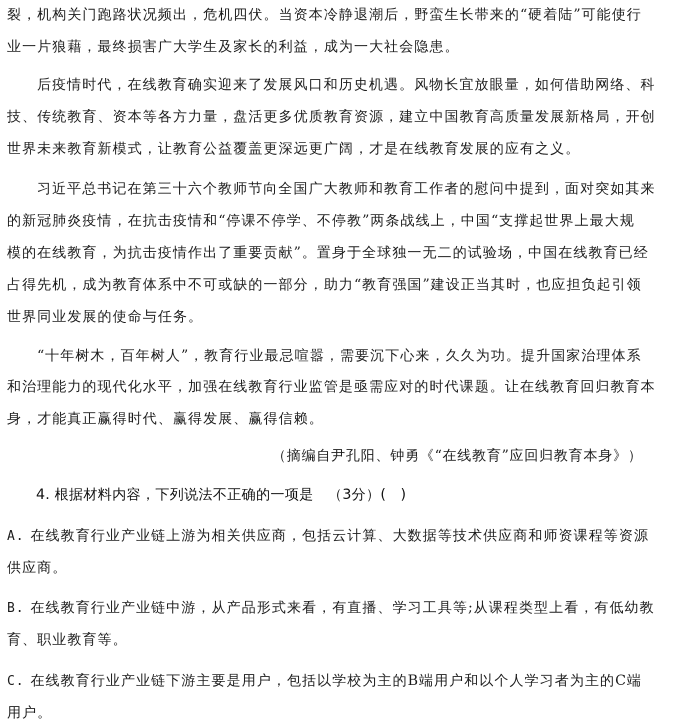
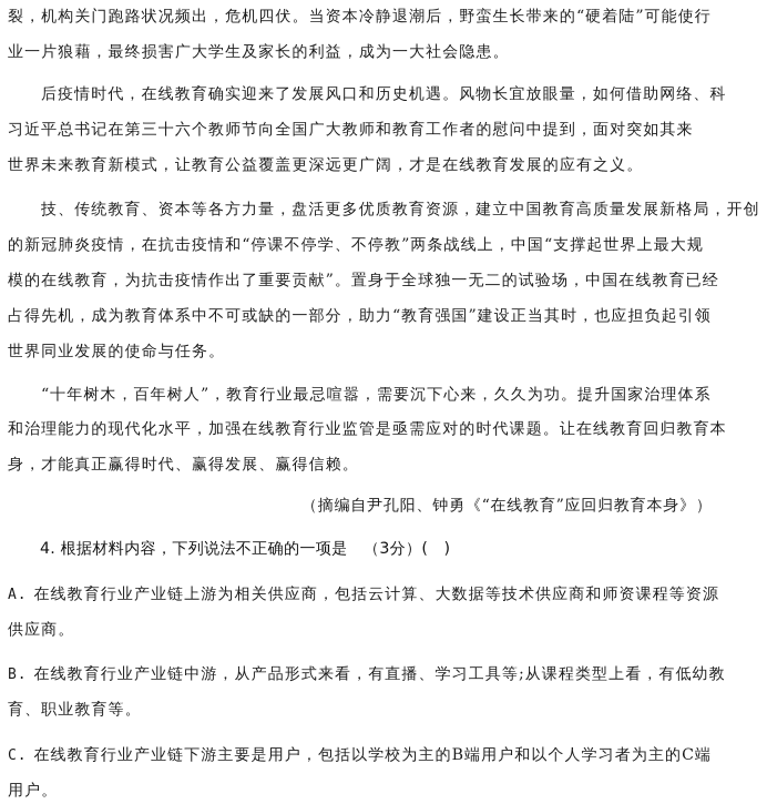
  裂，机构关门跑路状况频出，危机四伏。当资本冷静退潮后，野蛮生长带来的“硬着陆”可能使行
  业一片狼藉，最终损害广大学生及家长的利益，成为一大社会隐患。
  后疫情时代，在线教育确实迎来了发展风口和历史机遇。风物长宜放眼量，如何借助网络、科
- 技、传统教育、资本等各方力量，盘活更多优质教育资源，建立中国教育高质量发展新格局，开创
+ 习近平总书记在第三十六个教师节向全国广大教师和教育工作者的慰问中提到，面对突如其来
  世界未来教育新模式，让教育公益覆盖更深远更广阔，才是在线教育发展的应有之义。
- 习近平总书记在第三十六个教师节向全国广大教师和教育工作者的慰问中提到，面对突如其来
+ 技、传统教育、资本等各方力量，盘活更多优质教育资源，建立中国教育高质量发展新格局，开创
  的新冠肺炎疫情，在抗击疫情和“停课不停学、不停教”两条战线上，中国“支撑起世界上最大规
  模的在线教育，为抗击疫情作出了重要贡献”。置身于全球独一无二的试验场，中国在线教育已经
  占得先机，成为教育体系中不可或缺的一部分，助力“教育强国”建设正当其时，也应担负起引领
  世界同业发展的使命与任务。
  “十年树木，百年树人”，教育行业最忌喧嚣，需要沉下心来，久久为功。提升国家治理体系
  和治理能力的现代化水平，加强在线教育行业监管是亟需应对的时代课题。让在线教育回归教育本
  身，才能真正赢得时代、赢得发展、赢得信赖。
  （摘编自尹孔阳、钟勇《“在线教育”应回归教育本身》）
  4. 根据材料内容，下列说法不正确的一项是 （3分）( )
  A. 在线教育行业产业链上游为相关供应商，包括云计算、大数据等技术供应商和师资课程等资源
  供应商。
  B. 在线教育行业产业链中游，从产品形式来看，有直播、学习工具等;从课程类型上看，有低幼教
  育、职业教育等。
  C. 在线教育行业产业链下游主要是用户，包括以学校为主的B端用户和以个人学习者为主的C端
  用户。
